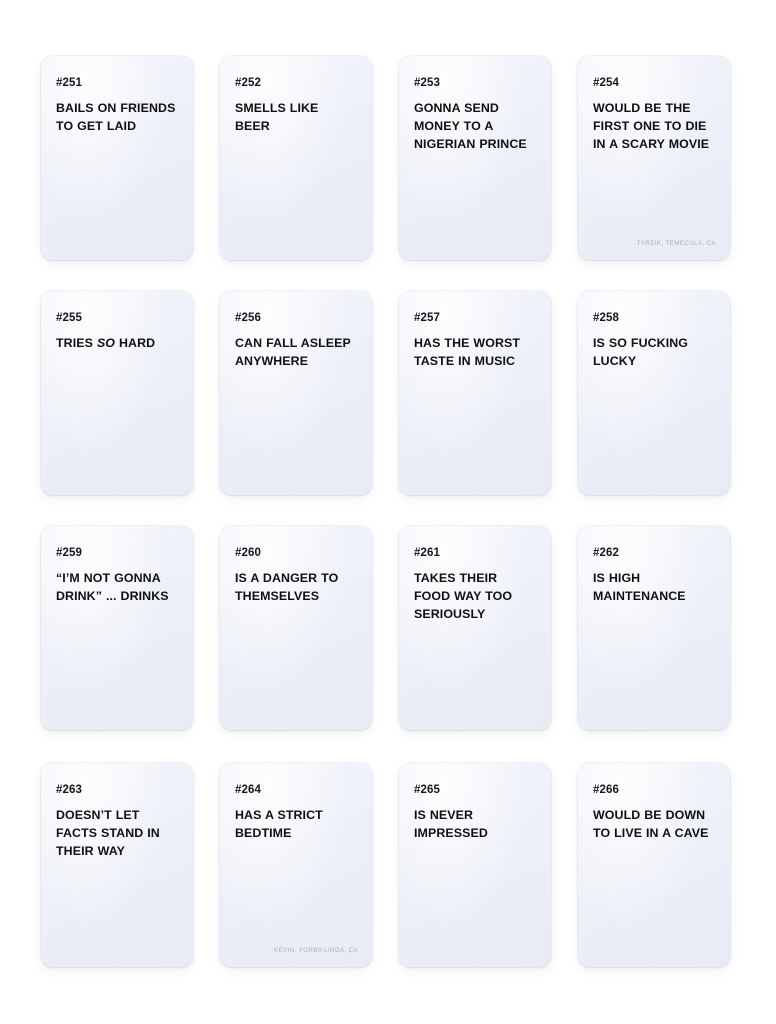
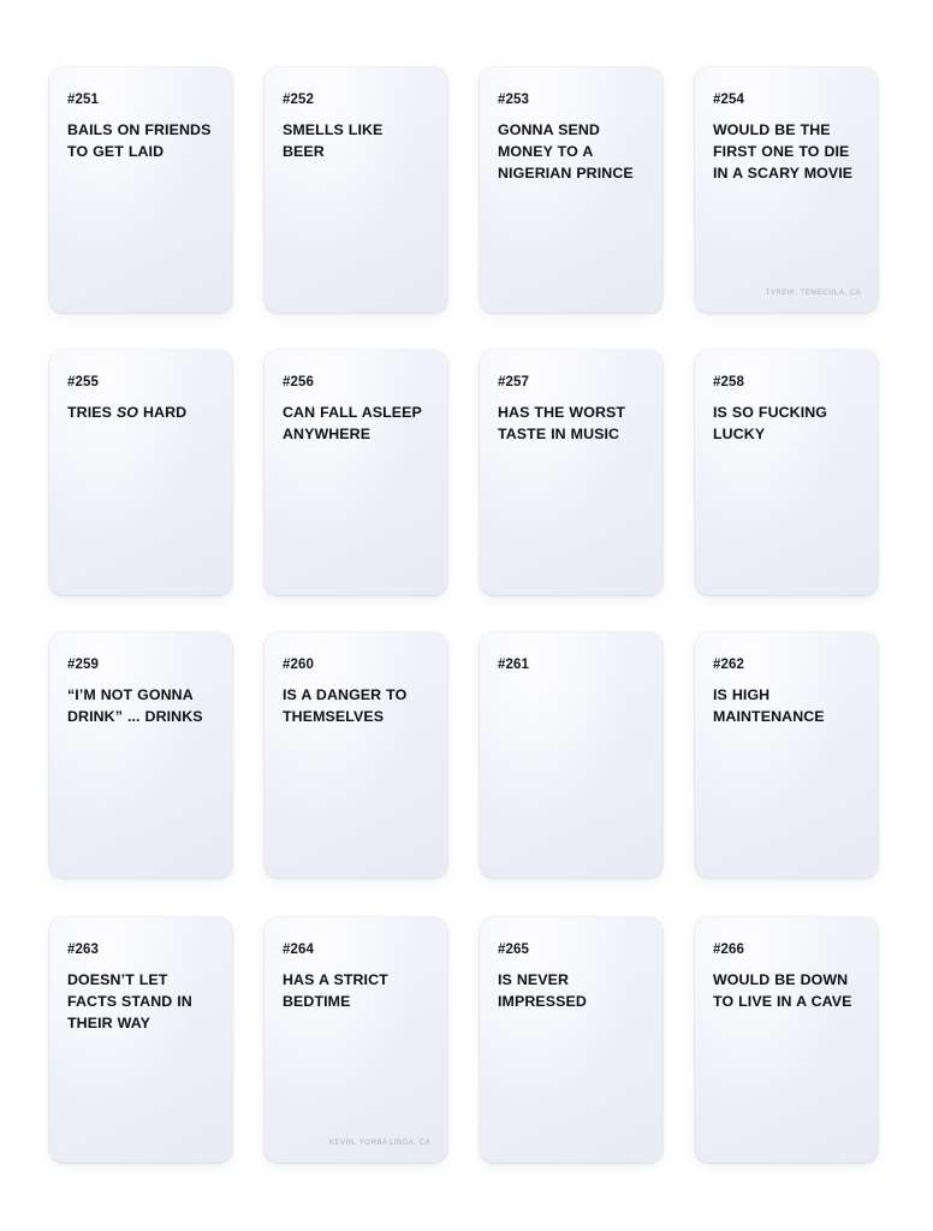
  #251
  BAILS ON FRIENDS TO GET LAID
  #252
  SMELLS LIKE BEER
  #253
  GONNA SEND MONEY TO A NIGERIAN PRINCE
  #254
  WOULD BE THE FIRST ONE TO DIE IN A SCARY MOVIE
  #255
  TRIES SO HARD
  #256
  CAN FALL ASLEEP ANYWHERE
  #257
  HAS THE WORST TASTE IN MUSIC
  #258
  IS SO FUCKING LUCKY
  #259
  “I’M NOT GONNA DRINK” ... DRINKS
  #260
  IS A DANGER TO THEMSELVES
  #261
- TAKES THEIR FOOD WAY TOO SERIOUSLY
  #262
  IS HIGH MAINTENANCE
  #263
  DOESN’T LET FACTS STAND IN THEIR WAY
  #264
  HAS A STRICT BEDTIME
  #265
  IS NEVER IMPRESSED
  #266
  WOULD BE DOWN TO LIVE IN A CAVE
